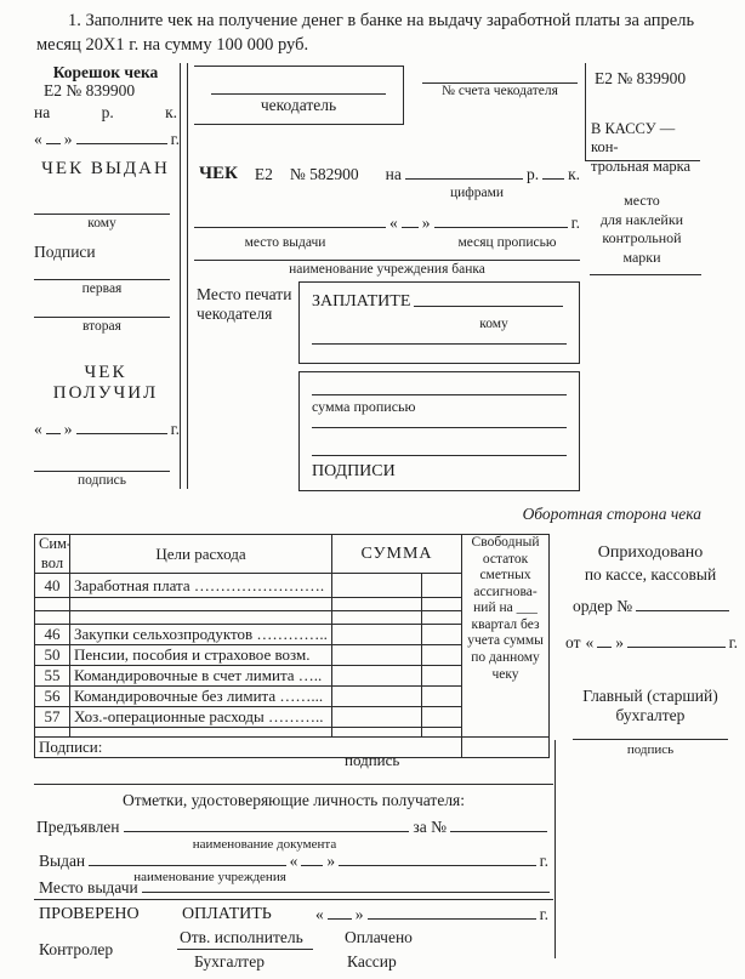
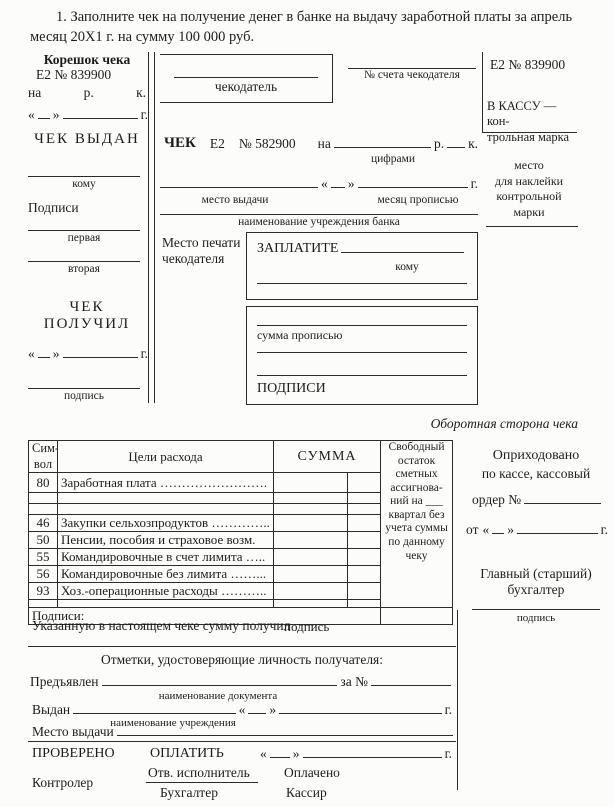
  1. Заполните чек на получение денег в банке на выдачу заработной платы за апрель месяц 20X1 г. на сумму 100 000 руб.
  Корешок чека
  Е2 № 839900
  на
  р.
  к.
  «
  »
  г.
  ЧЕК ВЫДАН
  кому
  Подписи
  первая
  вторая
  ЧЕК ПОЛУЧИЛ
  «
  »
  г.
  подпись
  чекодатель
  № счета чекодателя
  ЧЕК
  Е2
  № 582900
  на
  р.
  к.
  цифрами
  «
  »
  г.
  место выдачи
  месяц прописью
  наименование учреждения банка
  Место печати
  чекодателя
  ЗАПЛАТИТЕ
  кому
  сумма прописью
  ПОДПИСИ
  Е2 № 839900
  В КАССУ — кон-
  трольная марка
  место
  для наклейки
  контрольной
  марки
  Оборотная сторона чека
  Сим- вол	Цели расхода	СУММА	Свободный остаток сметных ассигнова-ний на ___ квартал без учета суммы по данному чеку
- 40	Заработная плата …………………….
+ 80	Заработная плата …………………….
  46	Закупки сельхозпродуктов …………..
  50	Пенсии, пособия и страховое возм.
  55	Командировочные в счет лимита …..
  56	Командировочные без лимита ……...
- 57	Хоз.-операционные расходы ………..
+ 93	Хоз.-операционные расходы ………..
  Подписи:
  Оприходовано
  по кассе, кассовый
  ордер №
  от
  «
  »
  г.
  Главный (старший)
  бухгалтер
  подпись
+ Указанную в настоящем чеке сумму получил
  подпись
  Отметки, удостоверяющие личность получателя:
  Предъявлен
  за №
  наименование документа
  Выдан
  «
  »
  г.
  наименование учреждения
  Место выдачи
  ПРОВЕРЕНО
  ОПЛАТИТЬ
  «
  »
  г.
  Отв. исполнитель
  Оплачено
  Контролер
  Бухгалтер
  Кассир
